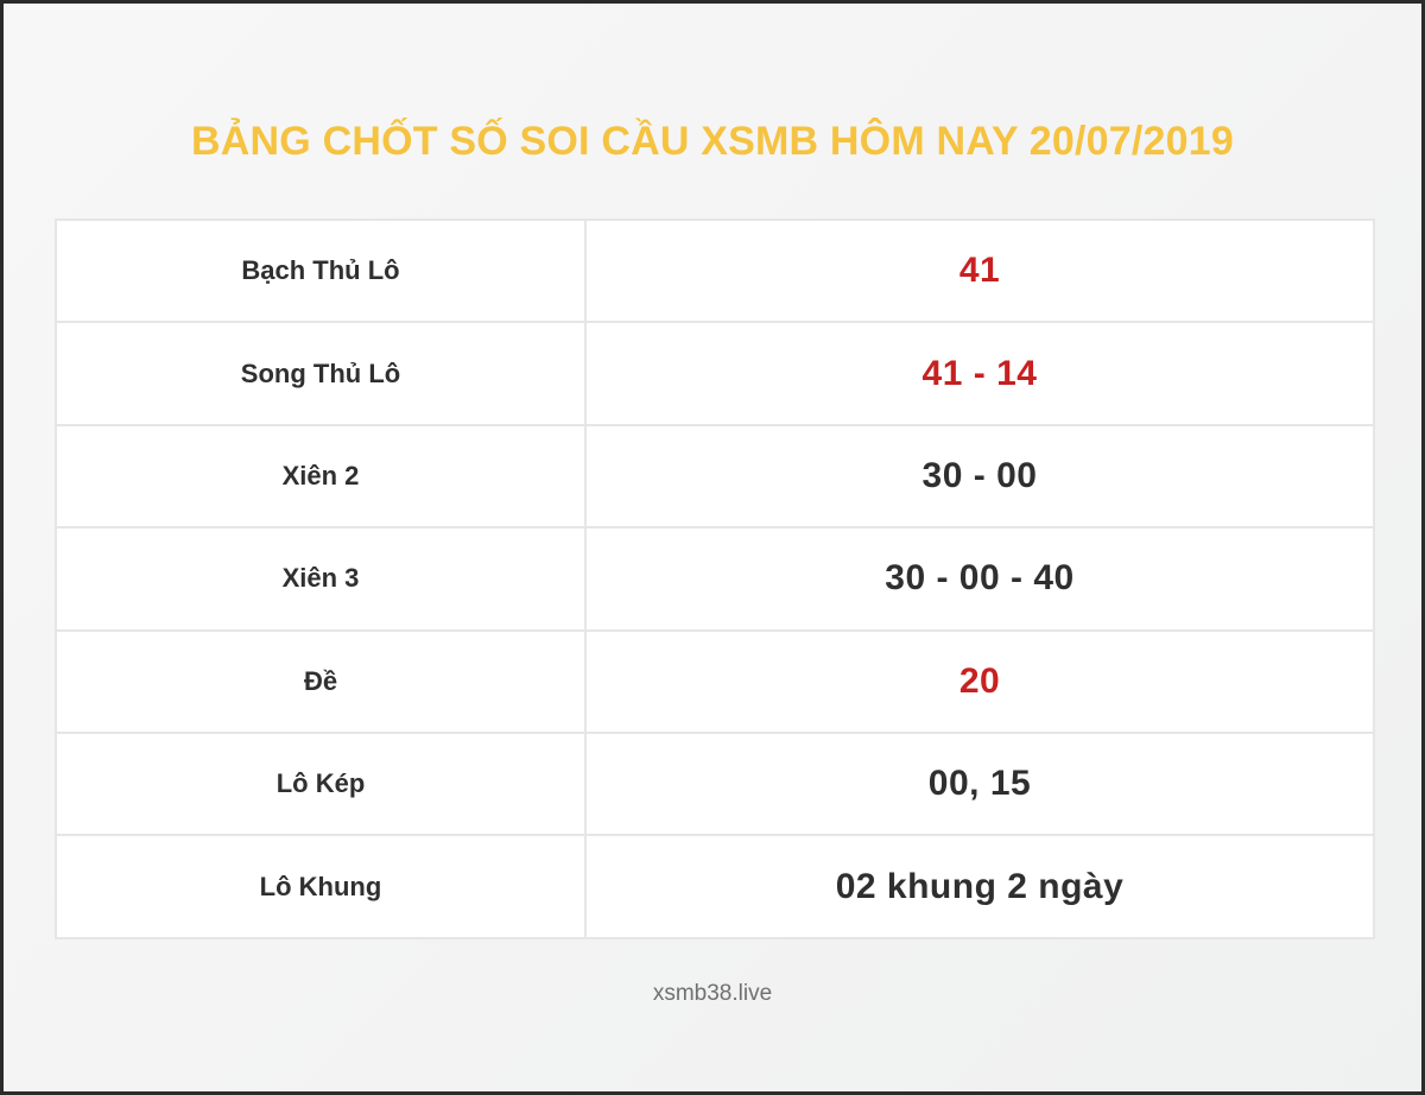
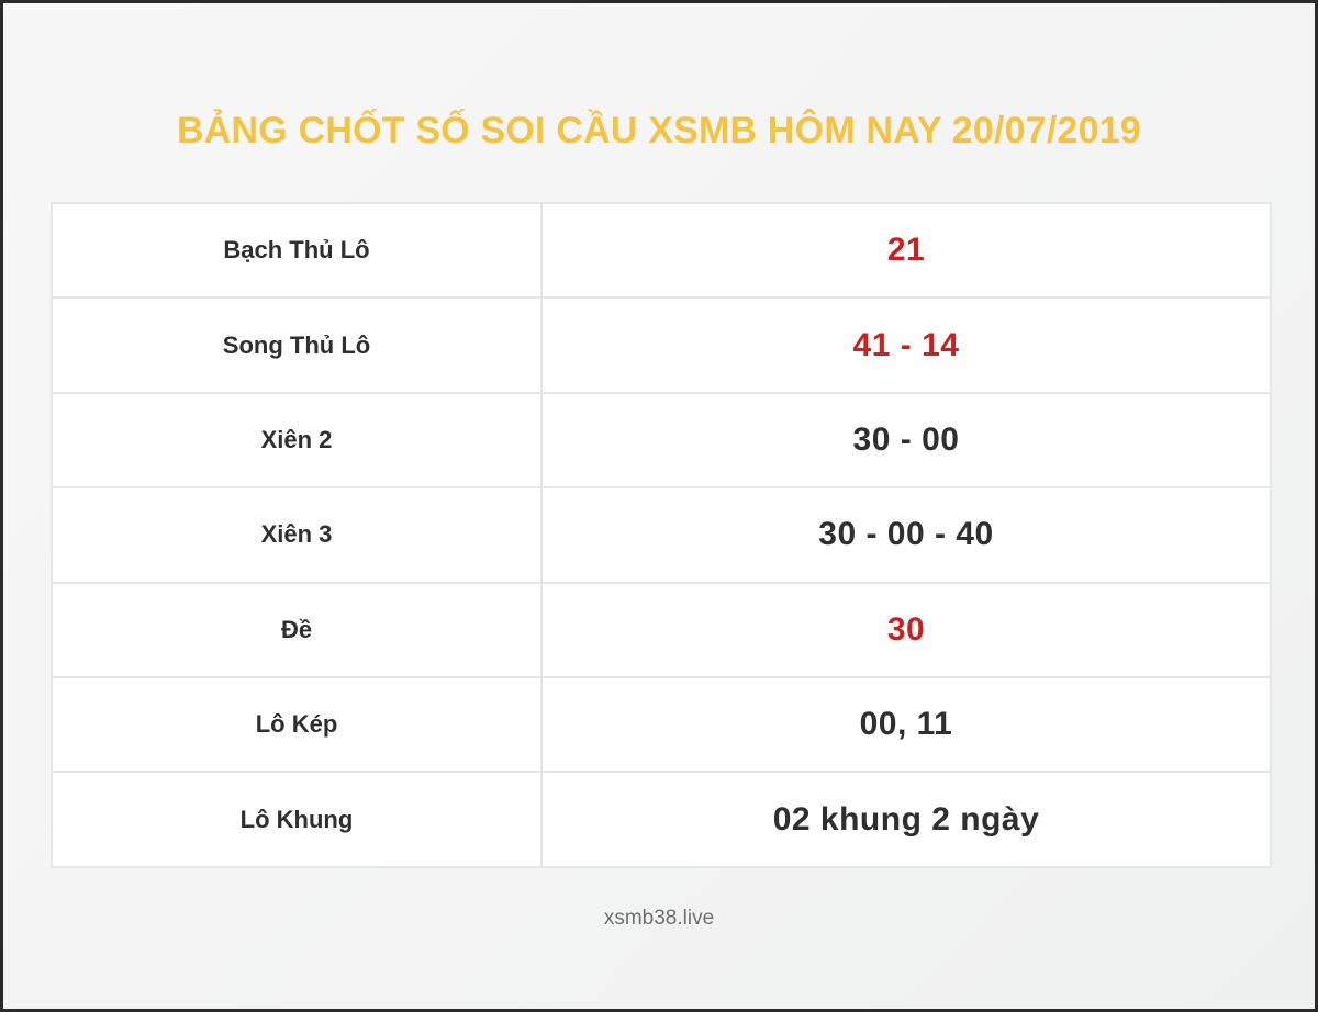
  BẢNG CHỐT SỐ SOI CẦU XSMB HÔM NAY 20/07/2019
- Bạch Thủ Lô	41
+ Bạch Thủ Lô	21
  Song Thủ Lô	41 - 14
  Xiên 2	30 - 00
  Xiên 3	30 - 00 - 40
- Đề	20
+ Đề	30
- Lô Kép	00, 15
+ Lô Kép	00, 11
  Lô Khung	02 khung 2 ngày
  xsmb38.live
